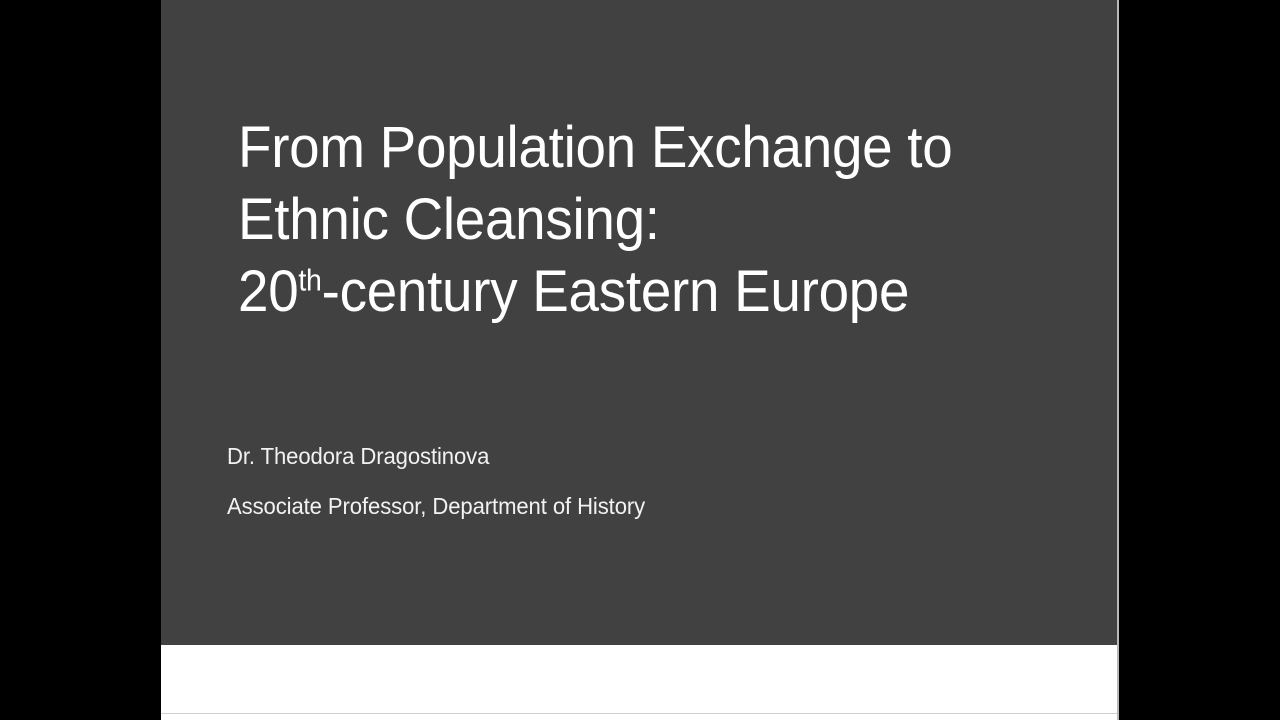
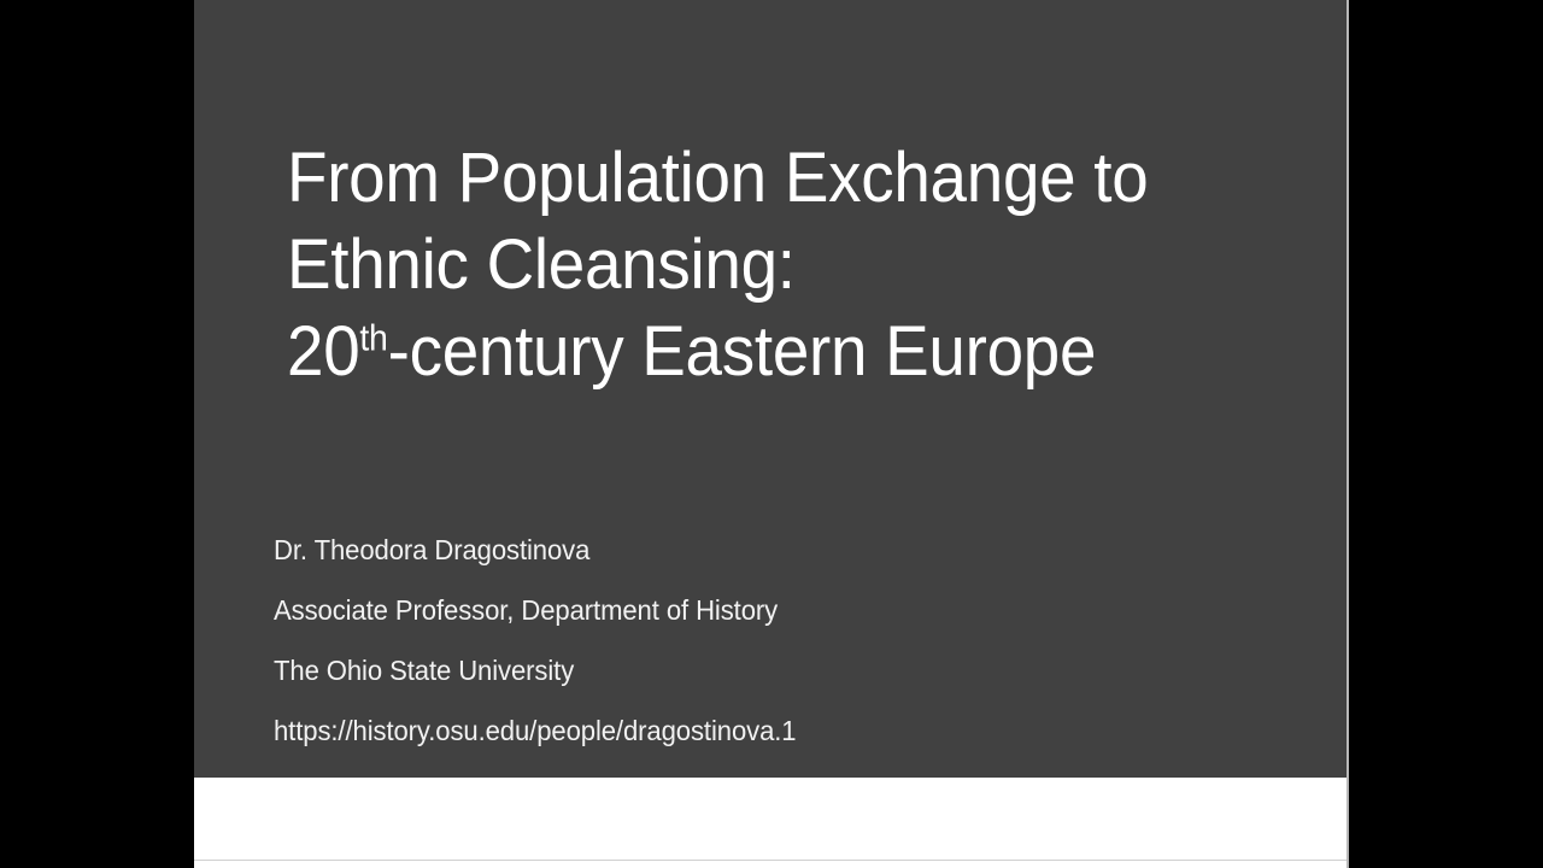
  From Population Exchange to
  Ethnic Cleansing:
  20th-century Eastern Europe
  Dr. Theodora Dragostinova
  Associate Professor, Department of History
+ The Ohio State University
+ https://history.osu.edu/people/dragostinova.1
